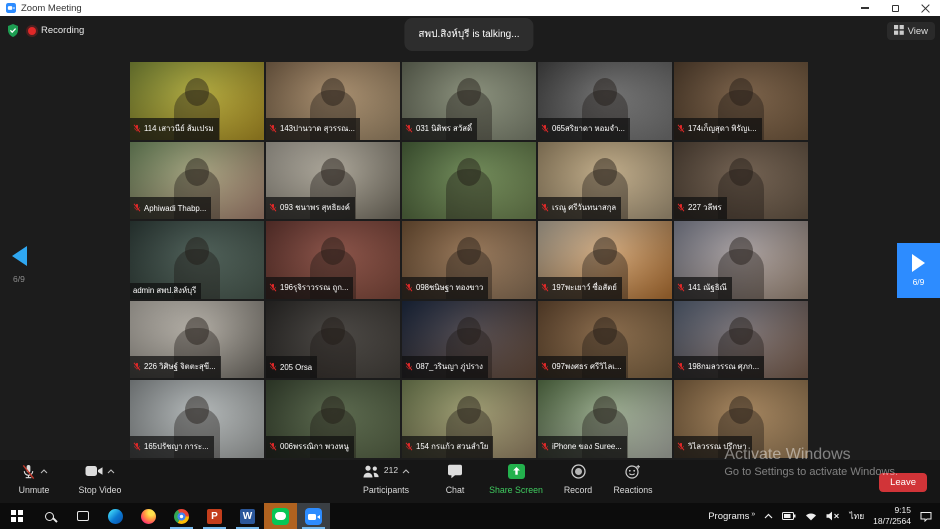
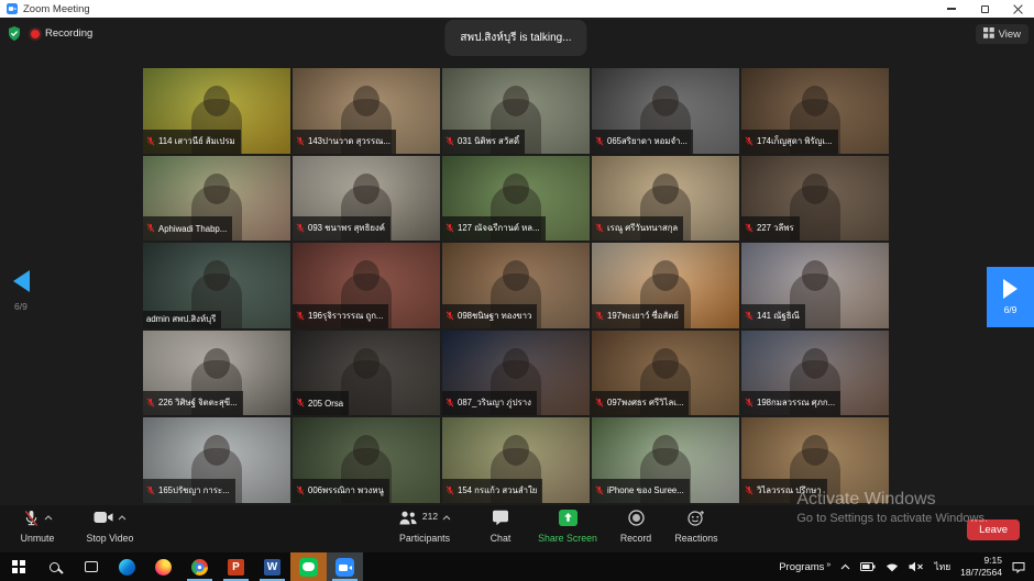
  Zoom Meeting
  Recording
  สพป.สิงห์บุรี is talking...
  View
  114 เสาวนีย์ ส้มเปรม
  143ปานวาด สุวรรณ...
  031 นิติพร สวัสดิ์
  065สริยาดา หอมจำ...
  174เก็ญสุดา พิรัญเ...
  Aphiwadi Thabp...
  093 ชนาพร สุทธิยงค์
+ 127 ณัจฉรีกานต์ หล...
  เรณู ศรีวันทนาสกุล
  227 วลีพร
  admin สพป.สิงห์บุรี
  196รุจิราวรรณ ถูก...
  098ชนิษฐา ทองขาว
  197พะเยาว์ ซื่อสัตย์
  141 ณัฐธิณี
  226 วิศิษฐ์ จิตตะสุขี...
  205 Orsa
  087_วรินญา ภู่ปราง
  097พงศธร ศรีวิไลเ...
  198กมลวรรณ ศุภก...
  165ปรัชญา การะ...
  006พรรณิกา พวงหนู
  154 กรแก้ว สวนลำใย
  iPhone ของ Suree...
  วิไลวรรณ ปรึกษา
  6/9
  6/9
  Activate Windows
  Go to Settings to activate Windows.
  Unmute
  Stop Video
  212
  Participants
  Chat
  Share Screen
  Record
  Reactions
  Leave
  P
  W
  Programs
  ไทย
  9:15
  18/7/2564
